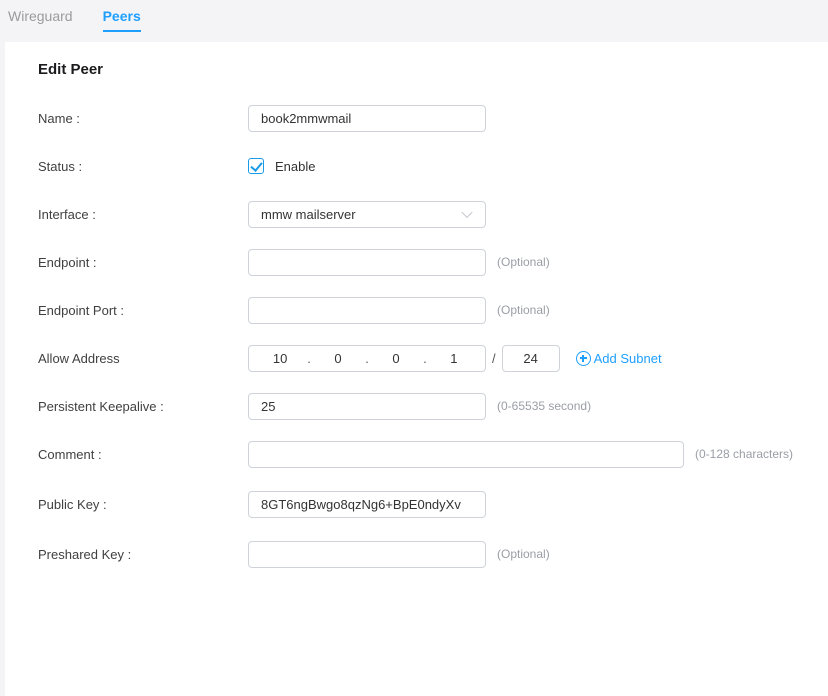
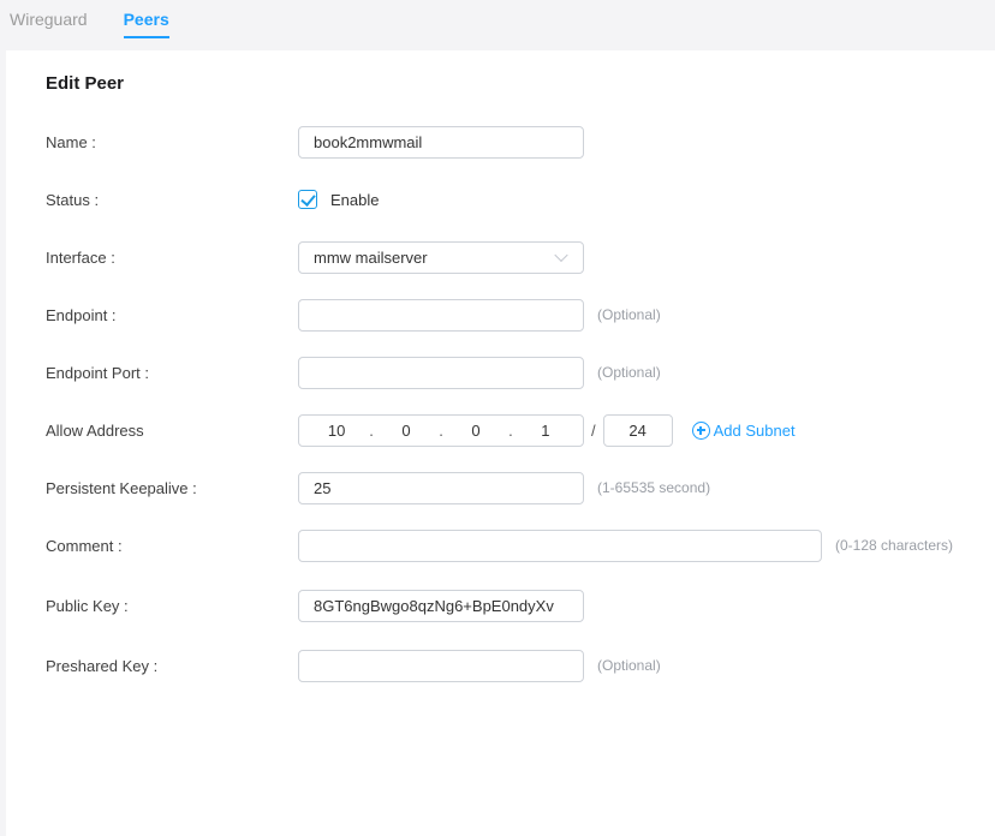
  Wireguard
  Peers
  Edit Peer
  Name :
  book2mmwmail
  Status :
  Enable
  Interface :
  mmw mailserver
  Endpoint :
  (Optional)
  Endpoint Port :
  (Optional)
  Allow Address
  10
  .
  0
  .
  0
  .
  1
  /
  24
  Add Subnet
  Persistent Keepalive :
  25
- (0-65535 second)
+ (1-65535 second)
  Comment :
  (0-128 characters)
  Public Key :
  8GT6ngBwgo8qzNg6+BpE0ndyXv
  Preshared Key :
  (Optional)
